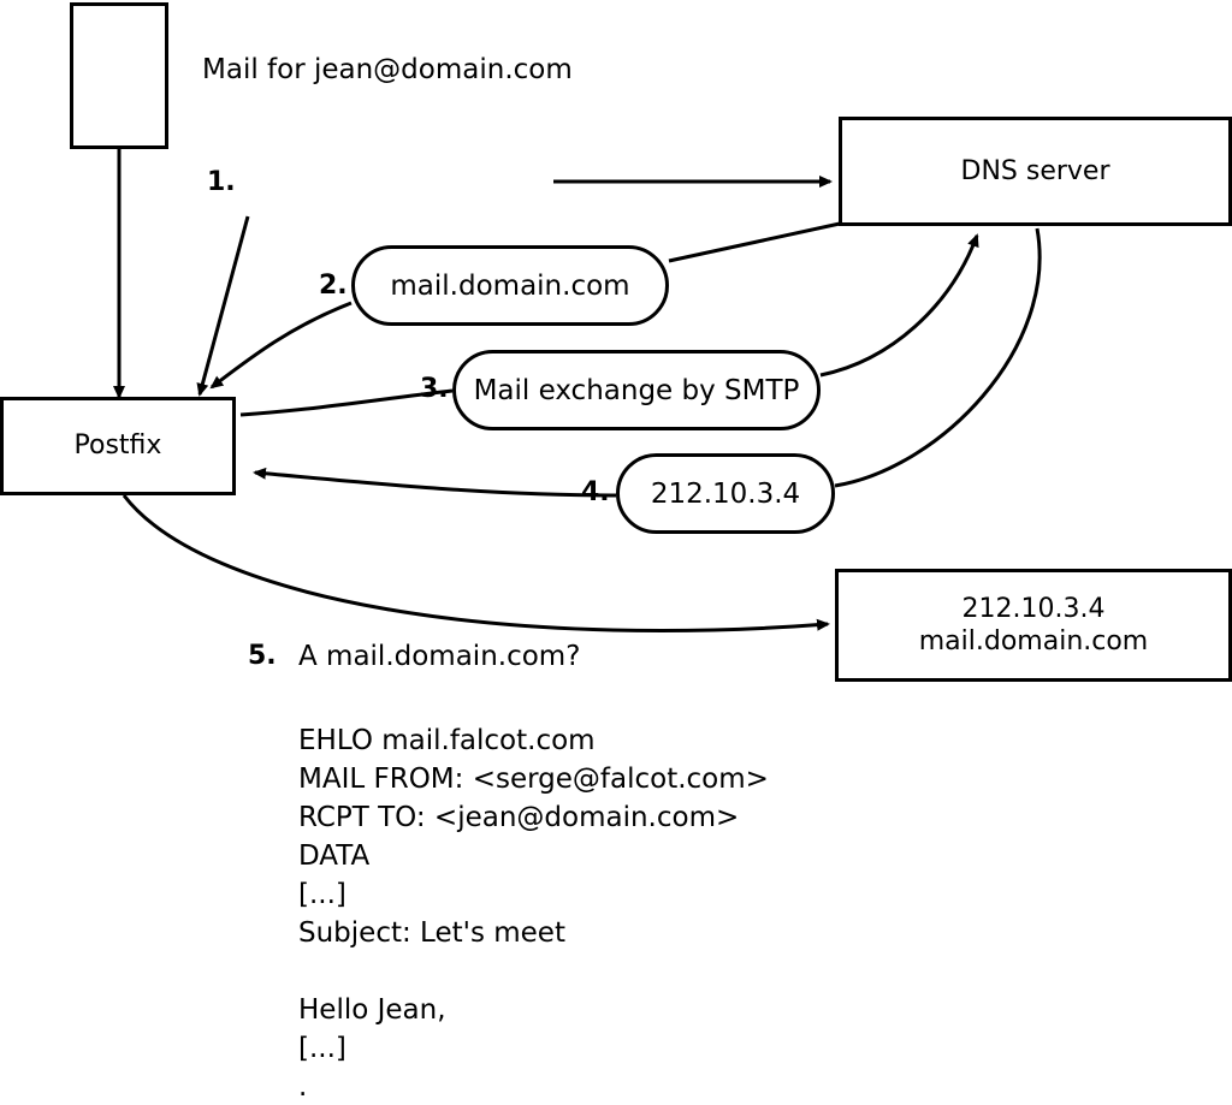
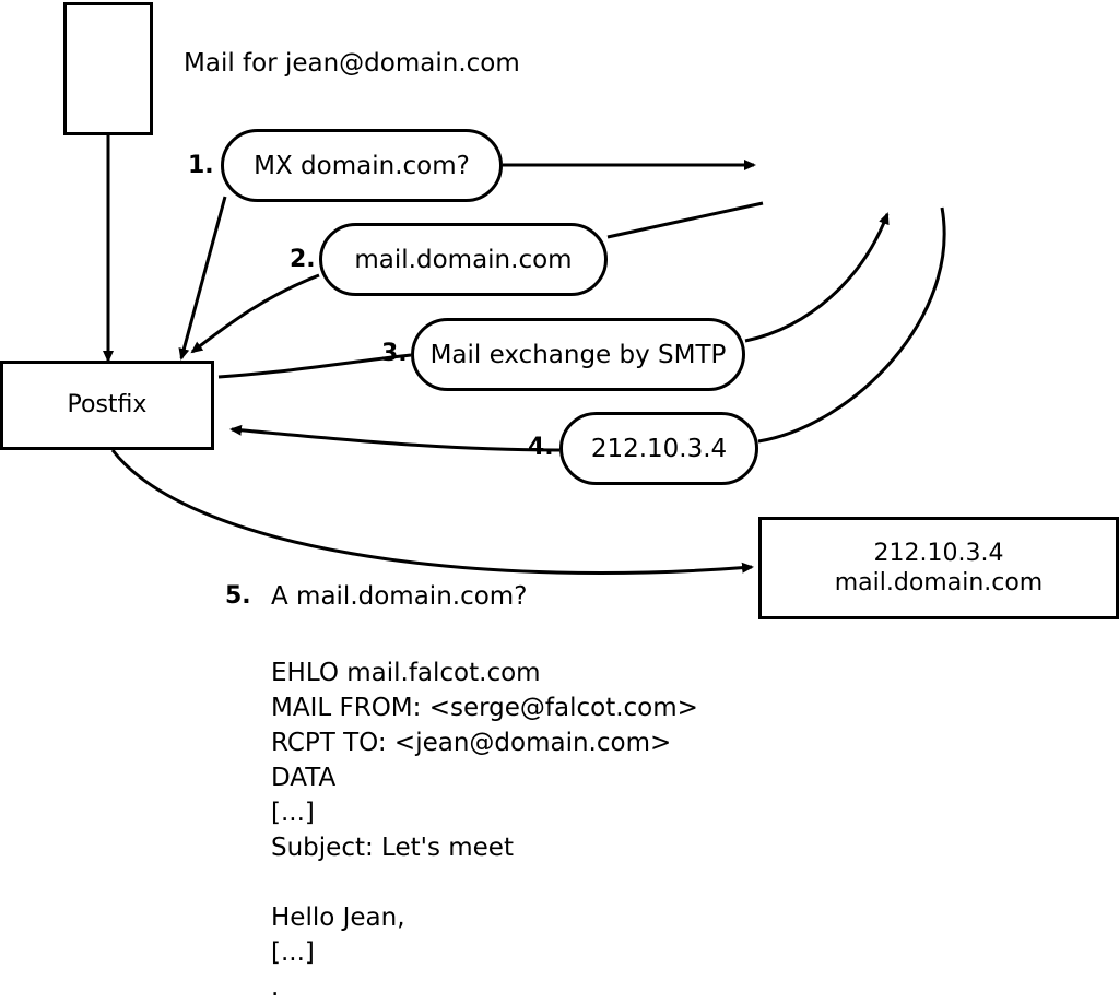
  Postfix
- DNS server
  212.10.3.4
  mail.domain.com
  Mail for jean@domain.com
  1.
+ MX domain.com?
  2.
  mail.domain.com
  3.
  Mail exchange by SMTP
  4.
  212.10.3.4
  5.
  A mail.domain.com?
  EHLO mail.falcot.com
  MAIL FROM: <serge@falcot.com>
  RCPT TO: <jean@domain.com>
  DATA
  [...]
  Subject: Let's meet
  Hello Jean,
  [...]
  .
